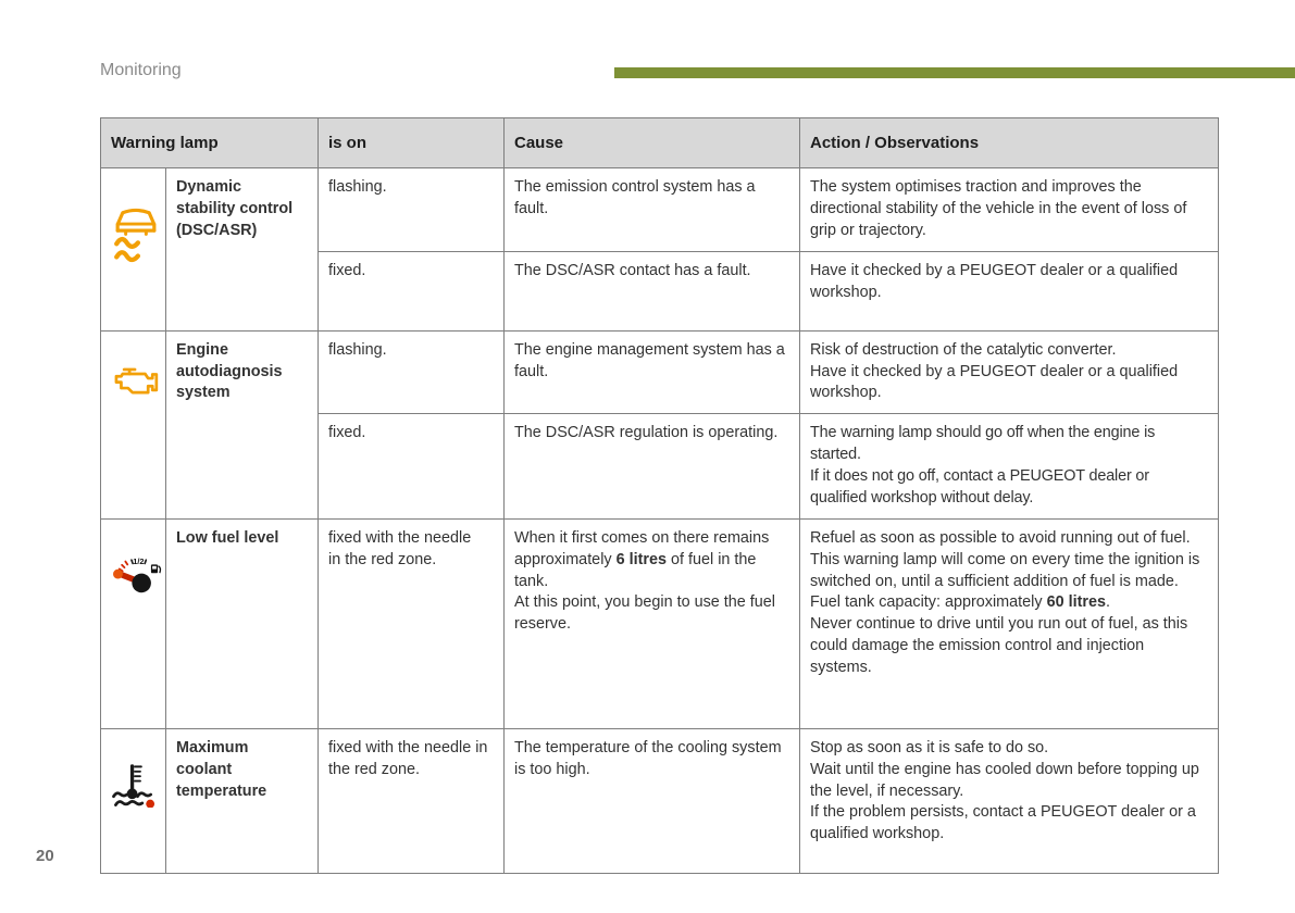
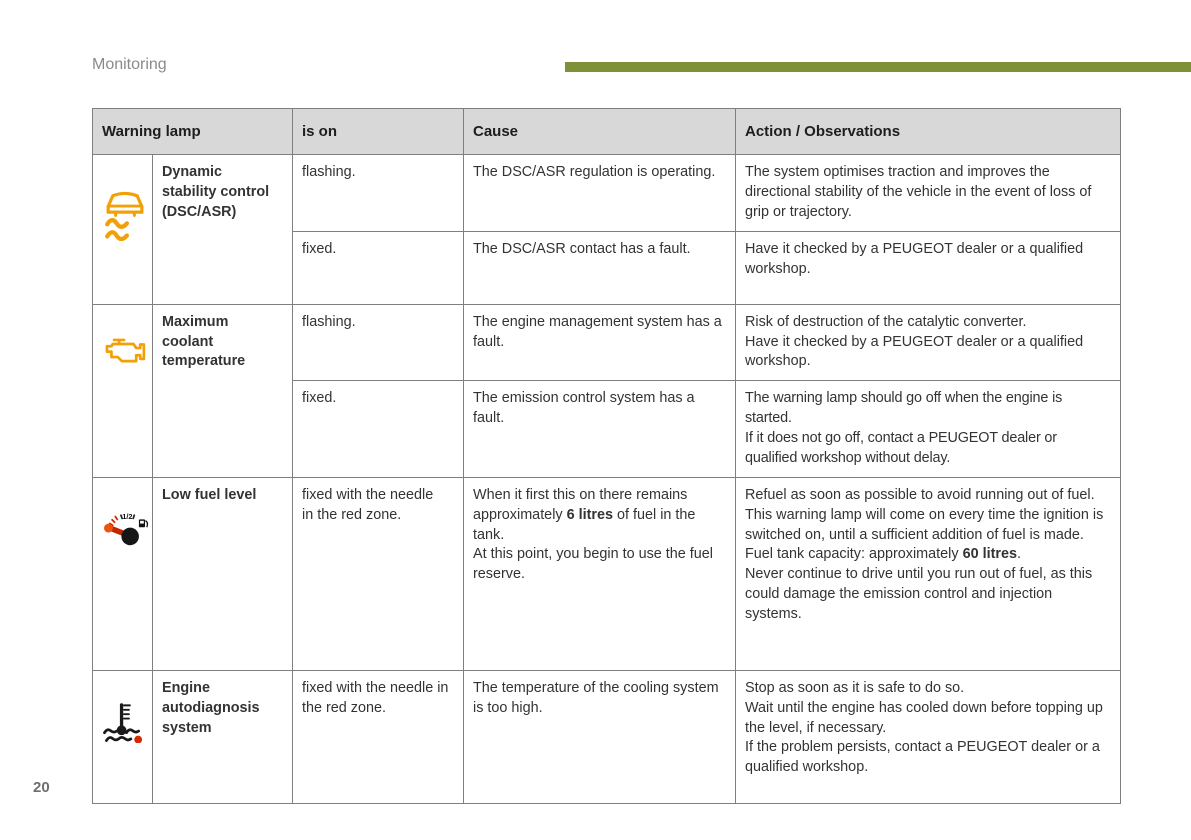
  Monitoring
  Warning lamp	is on	Cause	Action / Observations
- 	Dynamic stability control (DSC/ASR)	flashing.	The emission control system has a fault.	The system optimises traction and improves the directional stability of the vehicle in the event of loss of grip or trajectory.
+ 	Dynamic stability control (DSC/ASR)	flashing.	The DSC/ASR regulation is operating.	The system optimises traction and improves the directional stability of the vehicle in the event of loss of grip or trajectory.
  fixed.	The DSC/ASR contact has a fault.	Have it checked by a PEUGEOT dealer or a qualified workshop.
- 	Engine autodiagnosis system	flashing.	The engine management system has a fault.	Risk of destruction of the catalytic converter. Have it checked by a PEUGEOT dealer or a qualified workshop.
+ 	Maximum coolant temperature	flashing.	The engine management system has a fault.	Risk of destruction of the catalytic converter. Have it checked by a PEUGEOT dealer or a qualified workshop.
- fixed.	The DSC/ASR regulation is operating.	The warning lamp should go off when the engine is started. If it does not go off, contact a PEUGEOT dealer or qualified workshop without delay.
+ fixed.	The emission control system has a fault.	The warning lamp should go off when the engine is started. If it does not go off, contact a PEUGEOT dealer or qualified workshop without delay.
- 1/2	Low fuel level	fixed with the needle in the red zone.	When it first comes on there remains approximately 6 litres of fuel in the tank. At this point, you begin to use the fuel reserve.	Refuel as soon as possible to avoid running out of fuel. This warning lamp will come on every time the ignition is switched on, until a sufficient addition of fuel is made. Fuel tank capacity: approximately 60 litres. Never continue to drive until you run out of fuel, as this could damage the emission control and injection systems.
+ 1/2	Low fuel level	fixed with the needle in the red zone.	When it first this on there remains approximately 6 litres of fuel in the tank. At this point, you begin to use the fuel reserve.	Refuel as soon as possible to avoid running out of fuel. This warning lamp will come on every time the ignition is switched on, until a sufficient addition of fuel is made. Fuel tank capacity: approximately 60 litres. Never continue to drive until you run out of fuel, as this could damage the emission control and injection systems.
- 	Maximum coolant temperature	fixed with the needle in the red zone.	The temperature of the cooling system is too high.	Stop as soon as it is safe to do so. Wait until the engine has cooled down before topping up the level, if necessary. If the problem persists, contact a PEUGEOT dealer or a qualified workshop.
+ 	Engine autodiagnosis system	fixed with the needle in the red zone.	The temperature of the cooling system is too high.	Stop as soon as it is safe to do so. Wait until the engine has cooled down before topping up the level, if necessary. If the problem persists, contact a PEUGEOT dealer or a qualified workshop.
  20
